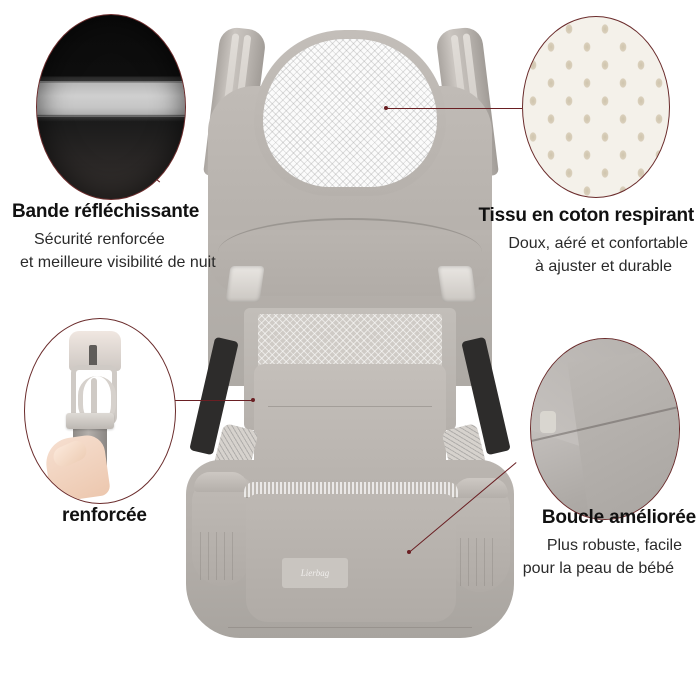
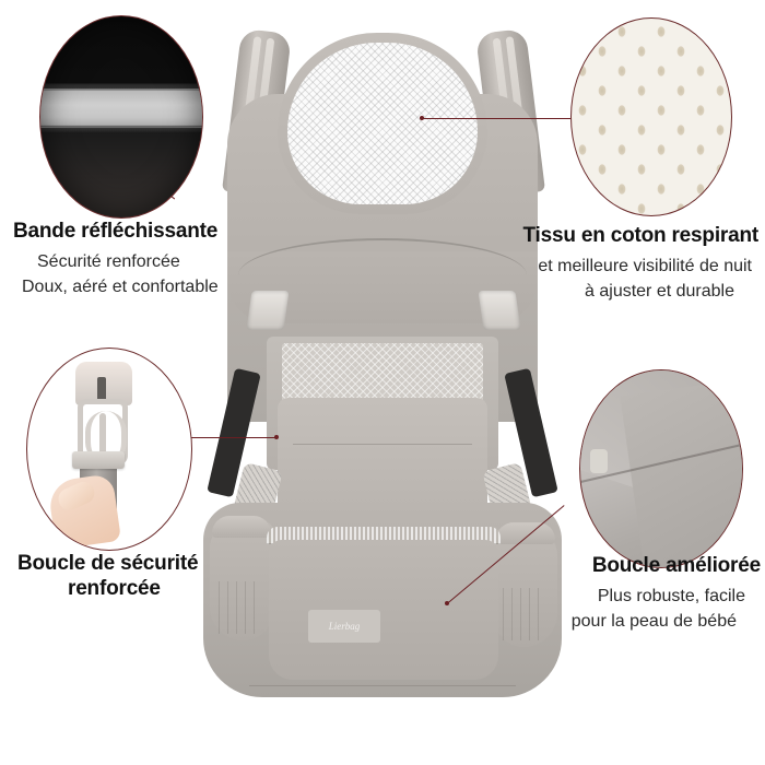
  Lierbag
  Bande réfléchissante
  Sécurité renforcée
- et meilleure visibilité de nuit
+ Doux, aéré et confortable
  Tissu en coton respirant
- Doux, aéré et confortable
+ et meilleure visibilité de nuit
  à ajuster et durable
+ Boucle de sécurité
  renforcée
  Boucle améliorée
  Plus robuste, facile
  pour la peau de bébé
